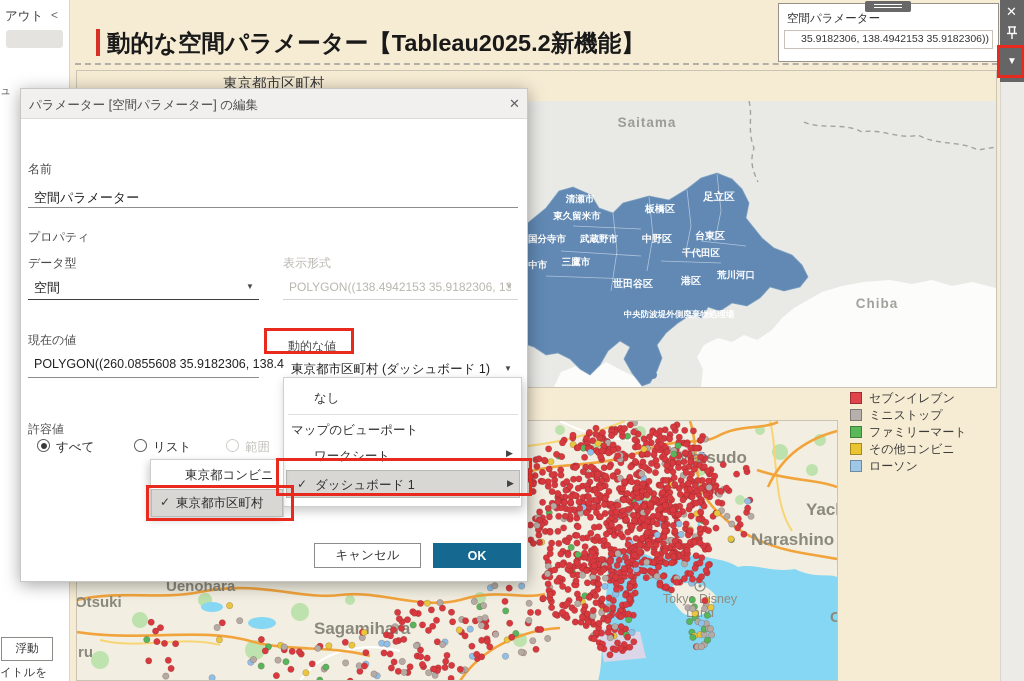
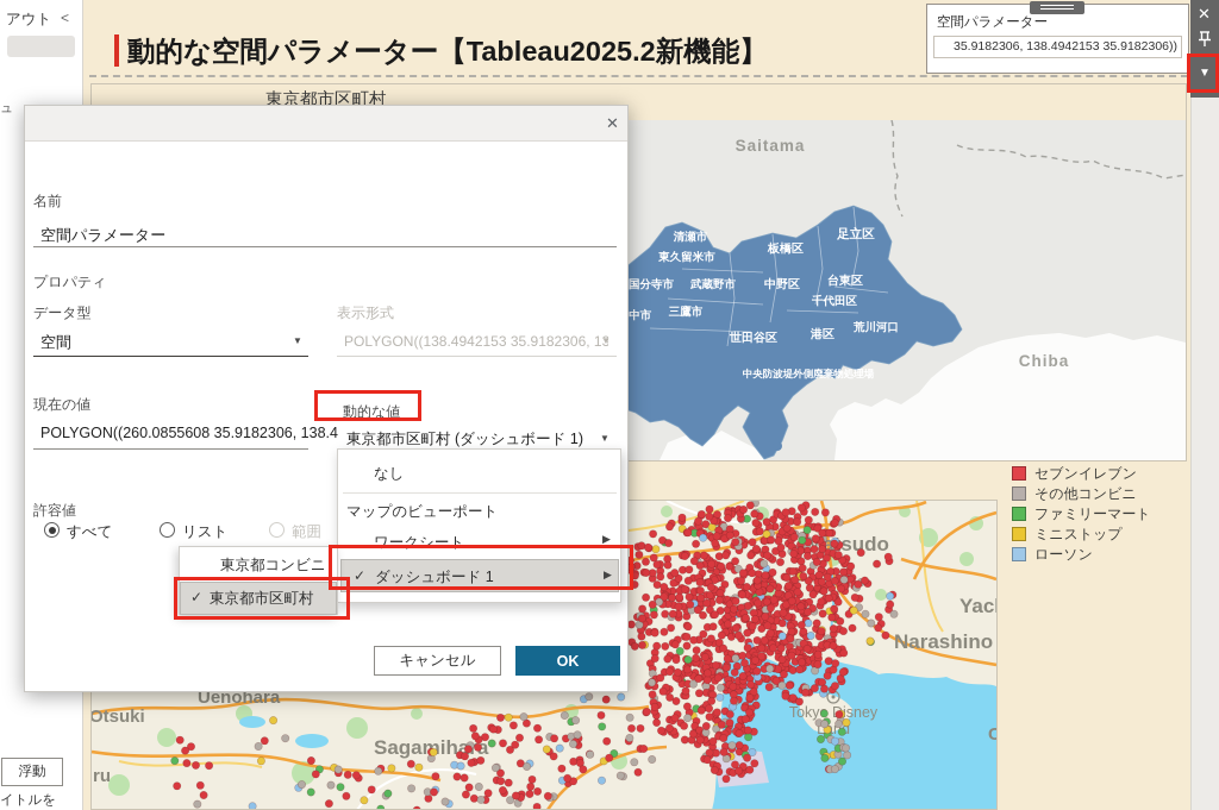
  動的な空間パラメーター【Tableau2025.2新機能】
  東京都市区町村
  Saitama
  Chiba
  清瀬市
  東久留米市
  板橋区
  足立区
  国分寺市
  武蔵野市
  中野区
  台東区
  千代田区
  三鷹市
  世田谷区
  港区
  荒川河口
  中央防波堤外側廃棄物処理場
  セブンイレブン
- ミニストップ
+ その他コンビニ
  ファミリーマート
- その他コンビニ
+ ミニストップ
  ローソン
  Masudo
  Yac
  Narashino
  Tokysney
  Lnd
  Sagamihaa
  Otsuki
  Uenohara
  ru
  C
  アウト
  <
  ュ
  浮動
  イトルを
  空間パラメーター
  35.9182306, 138.4942153 35.9182306))
  ✕
  ▼
- パラメーター [空間パラメーター] の編集
  ✕
  名前
  空間パラメーター
  プロパティ
  データ型
  表示形式
  空間
  ▼
  POLYGON((138.4942153 35.9182306, 13
  ▼
  現在の値
  POLYGON((260.0855608 35.9182306, 138.4
  動的な値
  東京都市区町村 (ダッシュボード 1)
  ▼
  許容値
  すべて
  リスト
  範囲
  キャンセル
  OK
  なし
  マップのビューポート
  ワークシート
  ▶
  ✓
  ダッシュボード 1
  ▶
  東京都コンビニ
  ✓
  東京都市区町村
